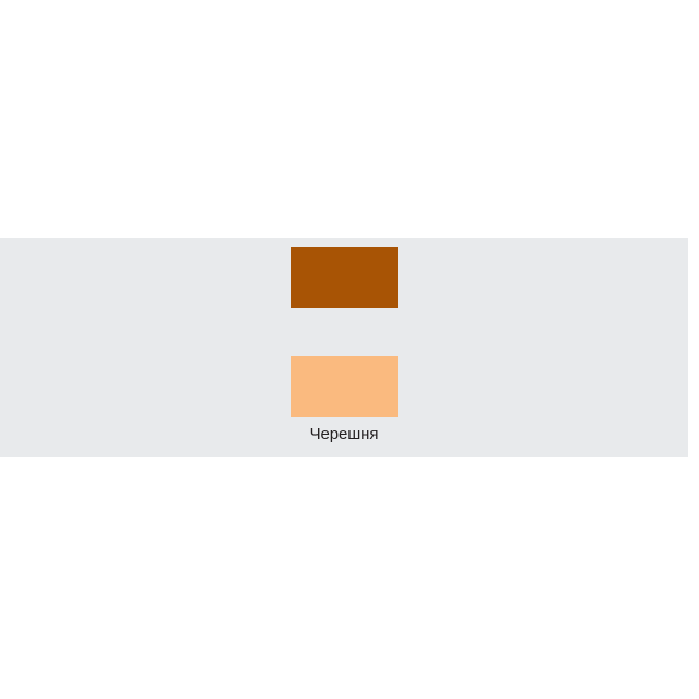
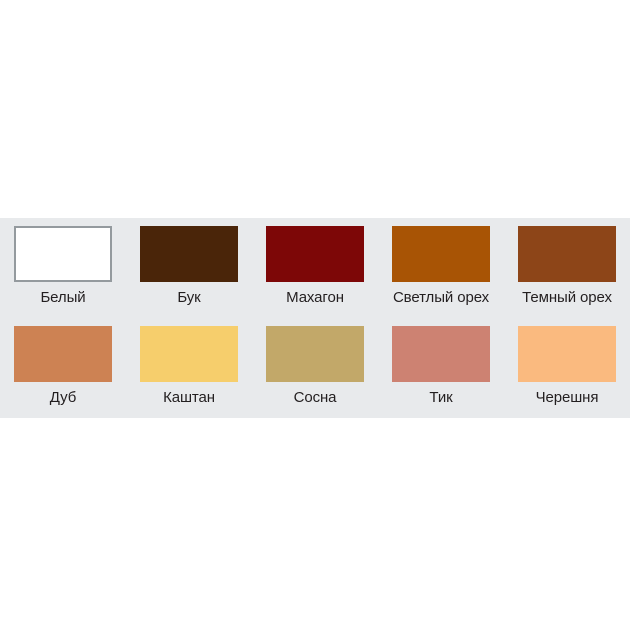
+ Белый
+ Бук
+ Махагон
+ Светлый орех
+ Темный орех
+ Дуб
+ Каштан
+ Сосна
+ Тик
  Черешня
